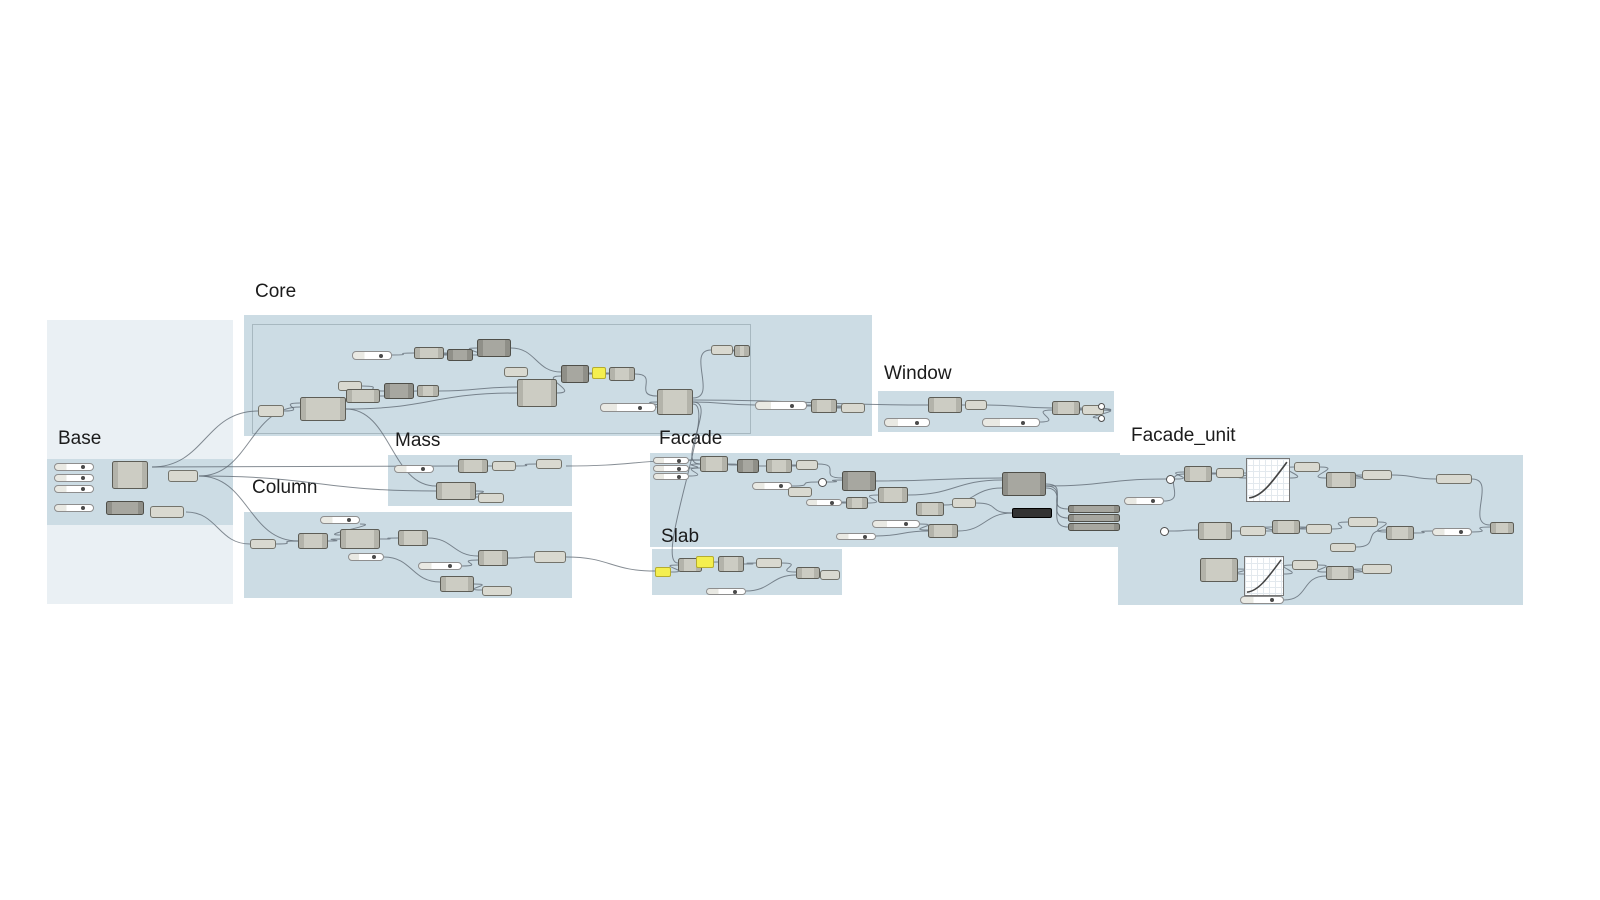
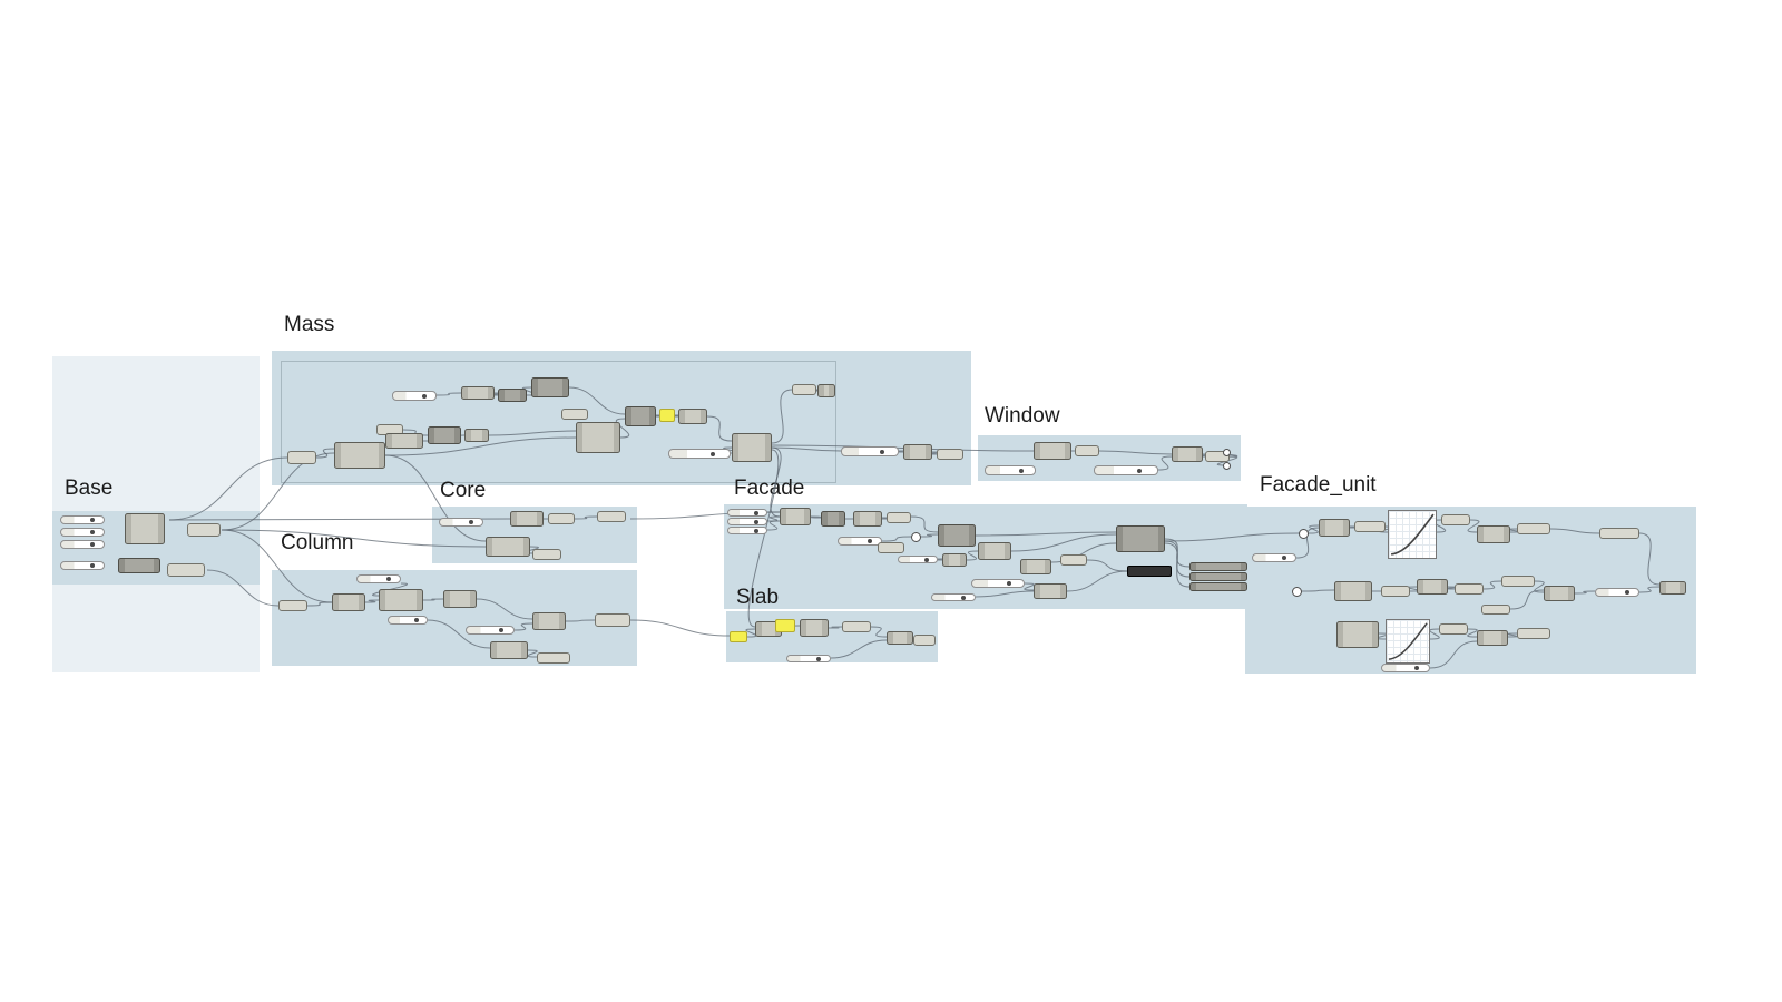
- Core
+ Mass
  Window
  Base
- Mass
+ Core
  Column
  Facade
  Slab
  Facade_unit
